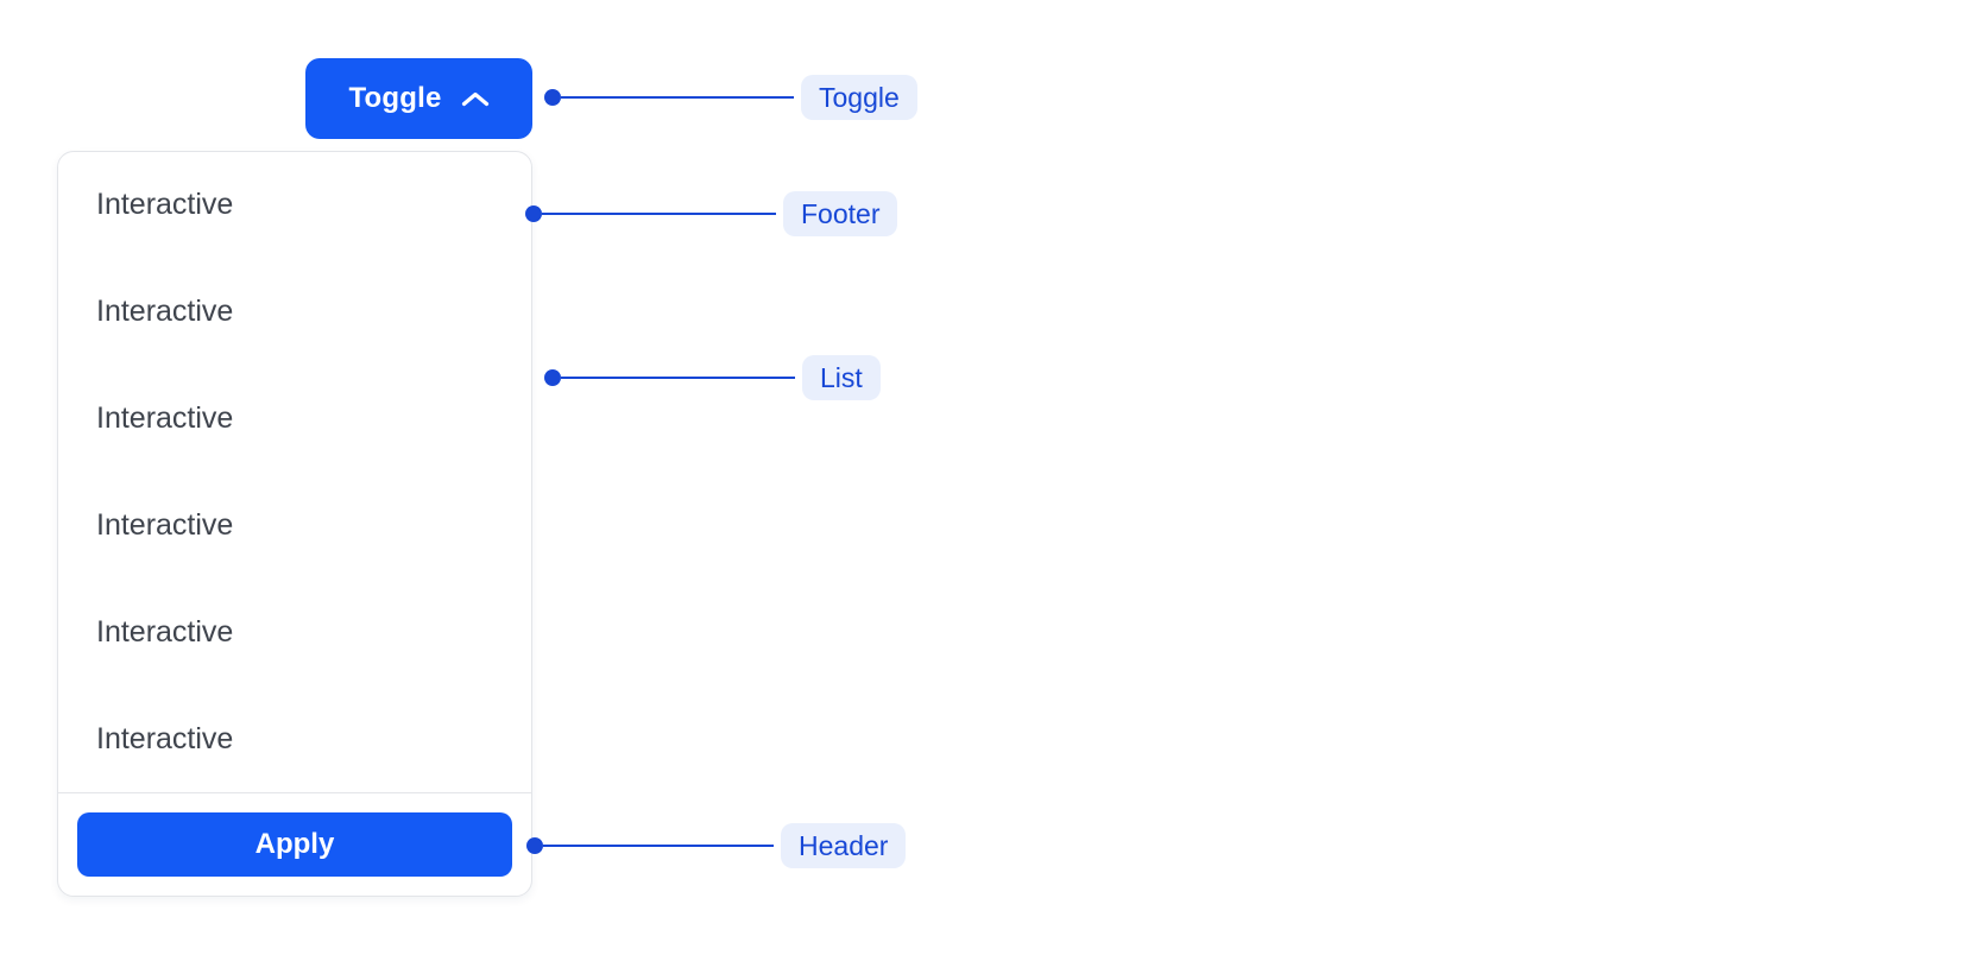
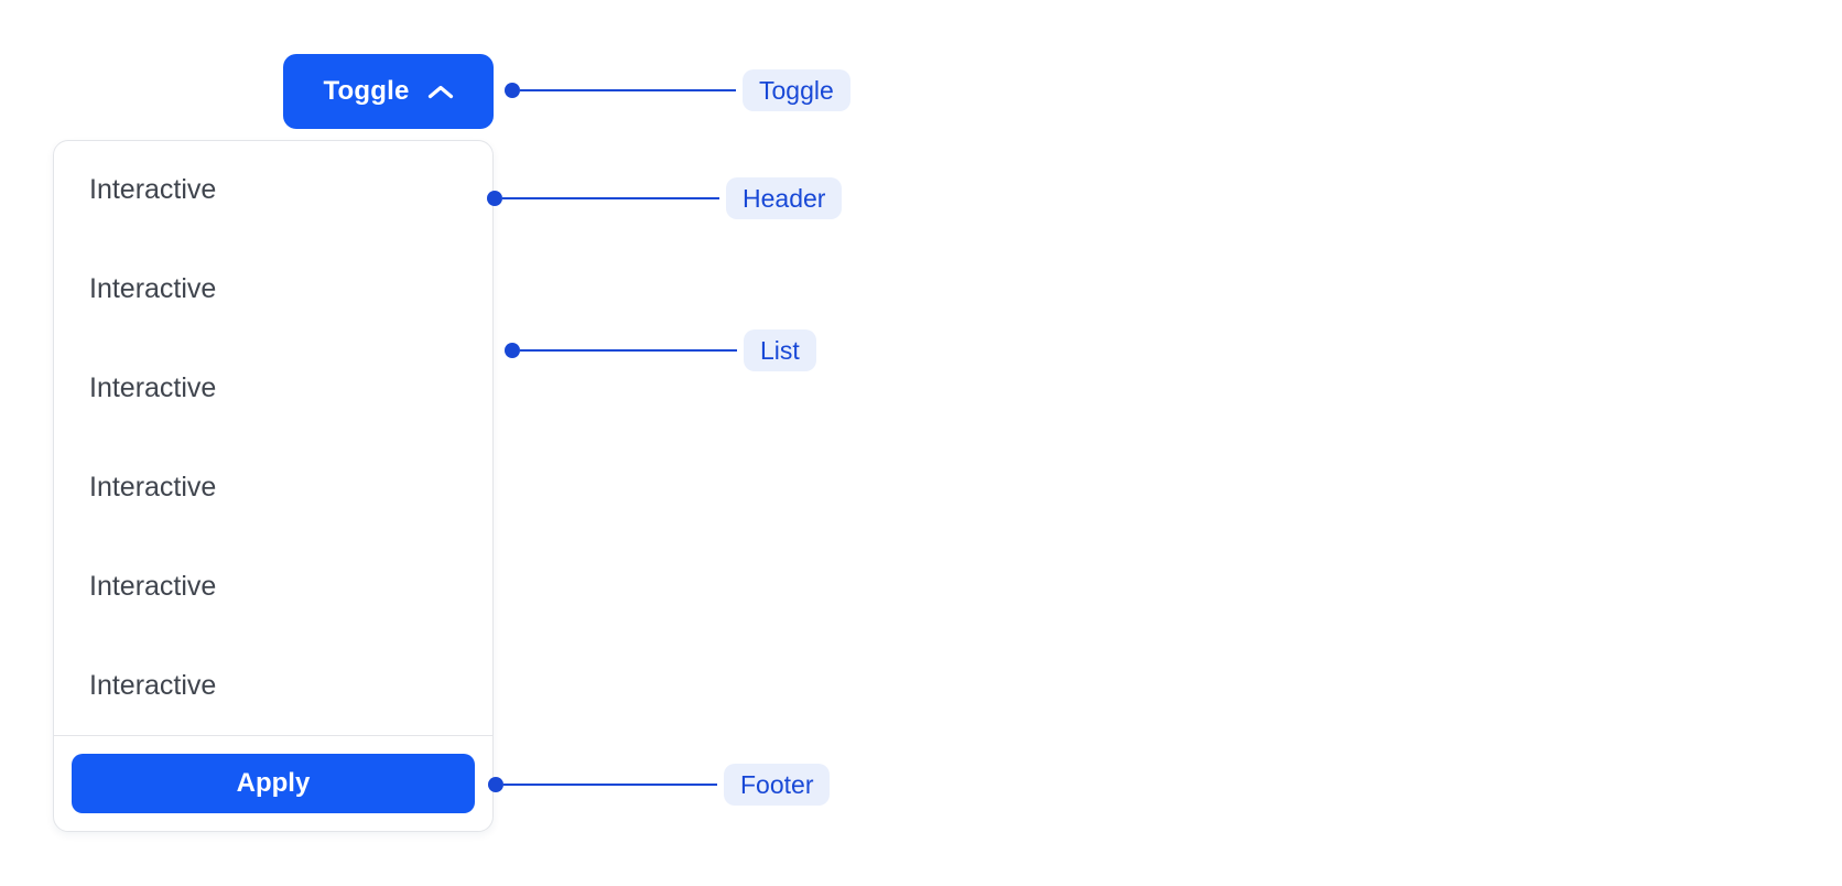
  Toggle
  Interactive
  Interactive
  Interactive
  Interactive
  Interactive
  Interactive
  Apply
  Toggle
- Footer
+ Header
  List
- Header
+ Footer
